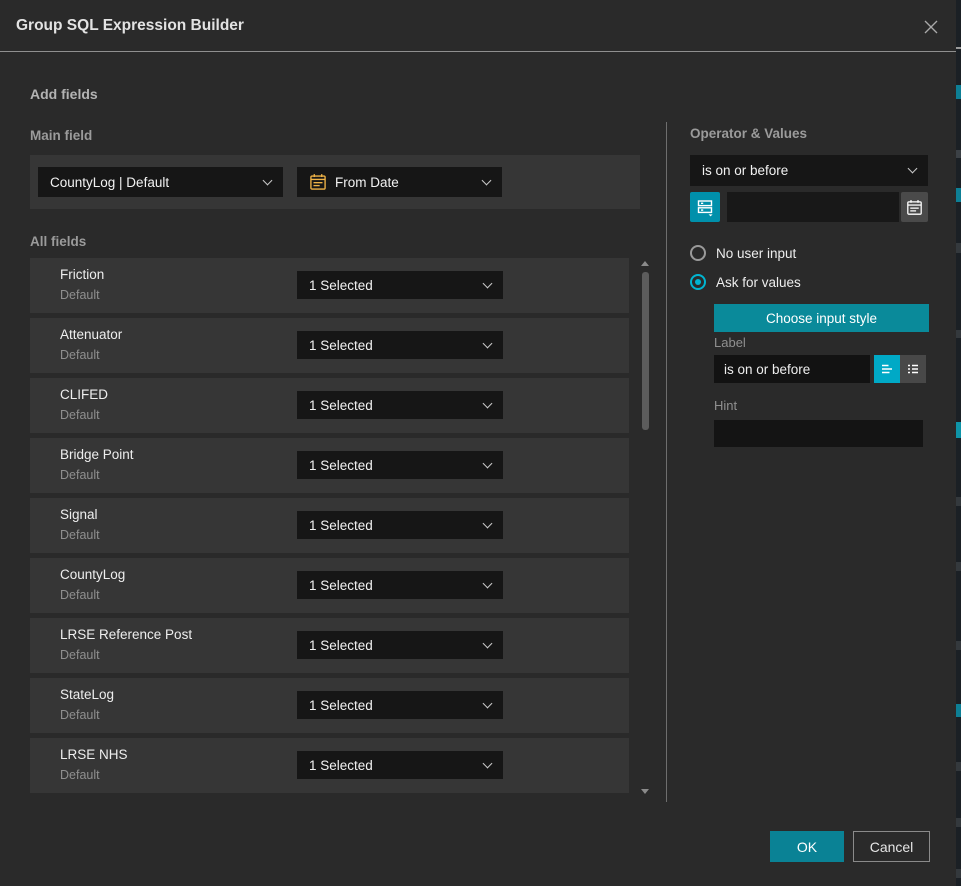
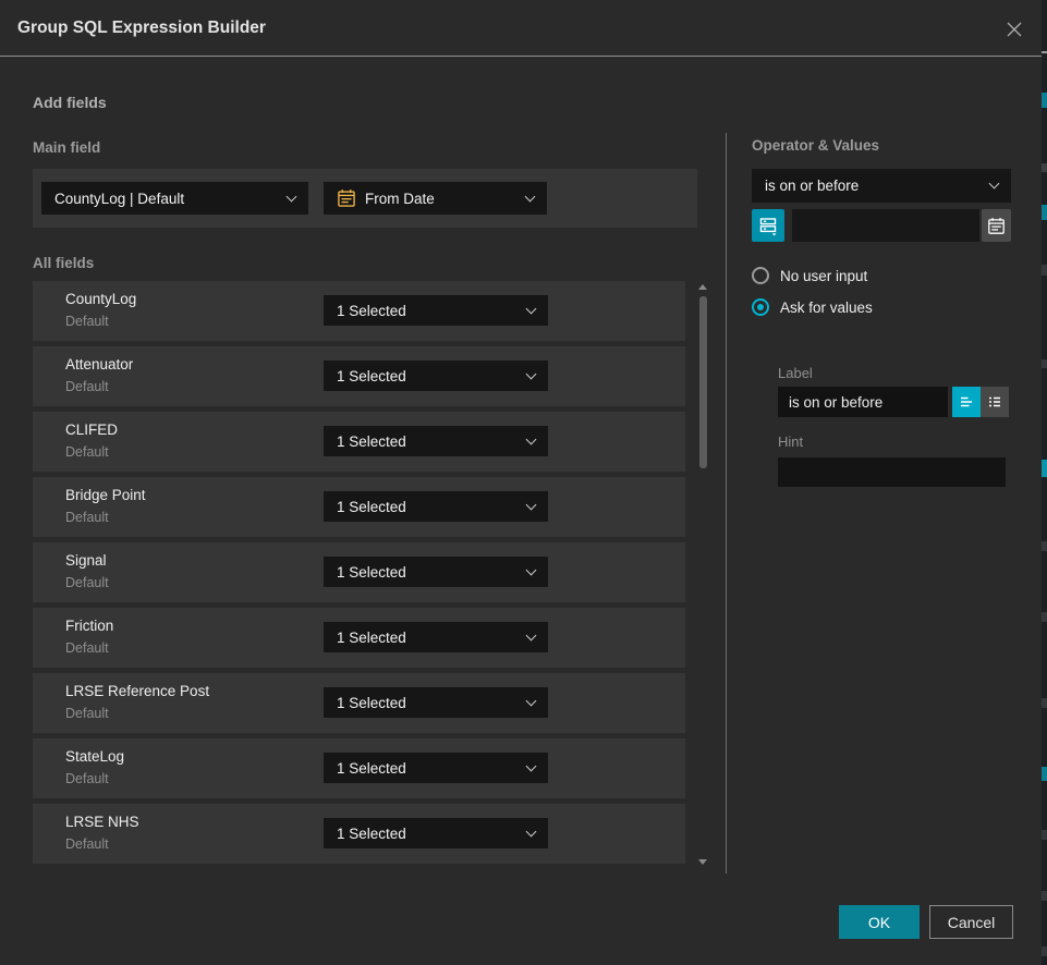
  Group SQL Expression Builder
  Add fields
  Main field
  CountyLog | Default
  From Date
  All fields
- Friction
+ CountyLog
  Default
  1 Selected
  Attenuator
  Default
  1 Selected
  CLIFED
  Default
  1 Selected
  Bridge Point
  Default
  1 Selected
  Signal
  Default
  1 Selected
- CountyLog
+ Friction
  Default
  1 Selected
  LRSE Reference Post
  Default
  1 Selected
  StateLog
  Default
  1 Selected
  LRSE NHS
  Default
  1 Selected
  Operator & Values
  is on or before
  No user input
  Ask for values
- Choose input style
  Label
  is on or before
  Hint
  OK
  Cancel
